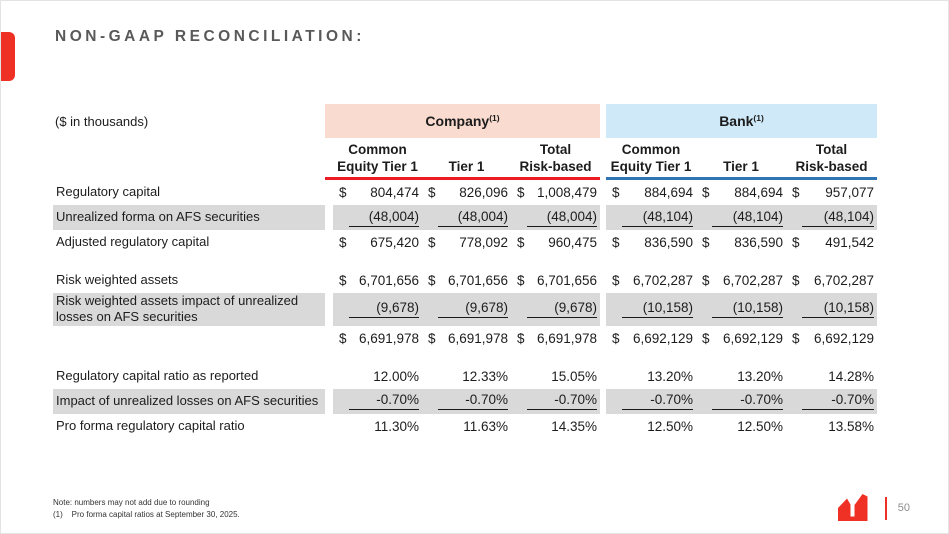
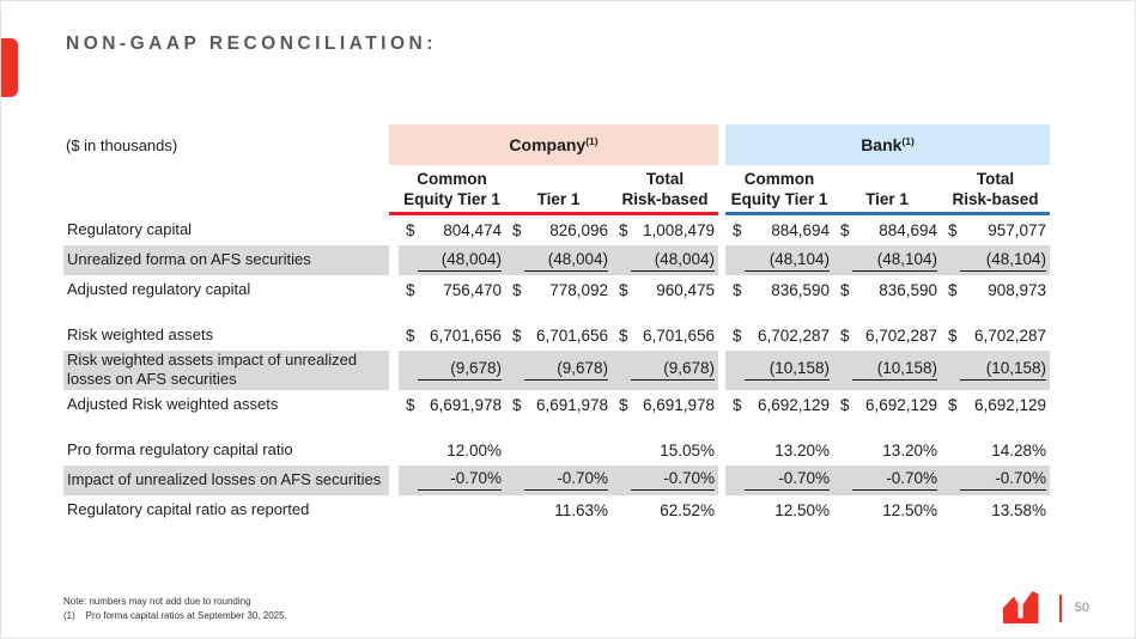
  NON-GAAP RECONCILIATION:
  ($ in thousands)
  Company
  (1)
  Bank
  (1)
  Common
  Equity Tier 1
  Tier 1
  Total
  Risk-based
  Common
  Equity Tier 1
  Tier 1
  Total
  Risk-based
  Regulatory capital
  $
  804,474
  $
  826,096
  $
  1,008,479
  $
  884,694
  $
  884,694
  $
  957,077
  Unrealized forma on AFS securities
  (48,004)
  (48,004)
  (48,004)
  (48,104)
  (48,104)
  (48,104)
  Adjusted regulatory capital
  $
- 675,420
+ 756,470
  $
  778,092
  $
  960,475
  $
  836,590
  $
  836,590
  $
- 491,542
+ 908,973
  Risk weighted assets
  $
  6,701,656
  $
  6,701,656
  $
  6,701,656
  $
  6,702,287
  $
  6,702,287
  $
  6,702,287
  Risk weighted assets impact of unrealized losses on AFS securities
  (9,678)
  (9,678)
  (9,678)
  (10,158)
  (10,158)
  (10,158)
+ Adjusted Risk weighted assets
  $
  6,691,978
  $
  6,691,978
  $
  6,691,978
  $
  6,692,129
  $
  6,692,129
  $
  6,692,129
- Regulatory capital ratio as reported
+ Pro forma regulatory capital ratio
  12.00%
- 12.33%
  15.05%
  13.20%
  13.20%
  14.28%
  Impact of unrealized losses on AFS securities
  -0.70%
  -0.70%
  -0.70%
  -0.70%
  -0.70%
  -0.70%
- Pro forma regulatory capital ratio
+ Regulatory capital ratio as reported
- 11.30%
  11.63%
- 14.35%
+ 62.52%
  12.50%
  12.50%
  13.58%
  Note: numbers may not add due to rounding
  (1) Pro forma capital ratios at September 30, 2025.
  50
